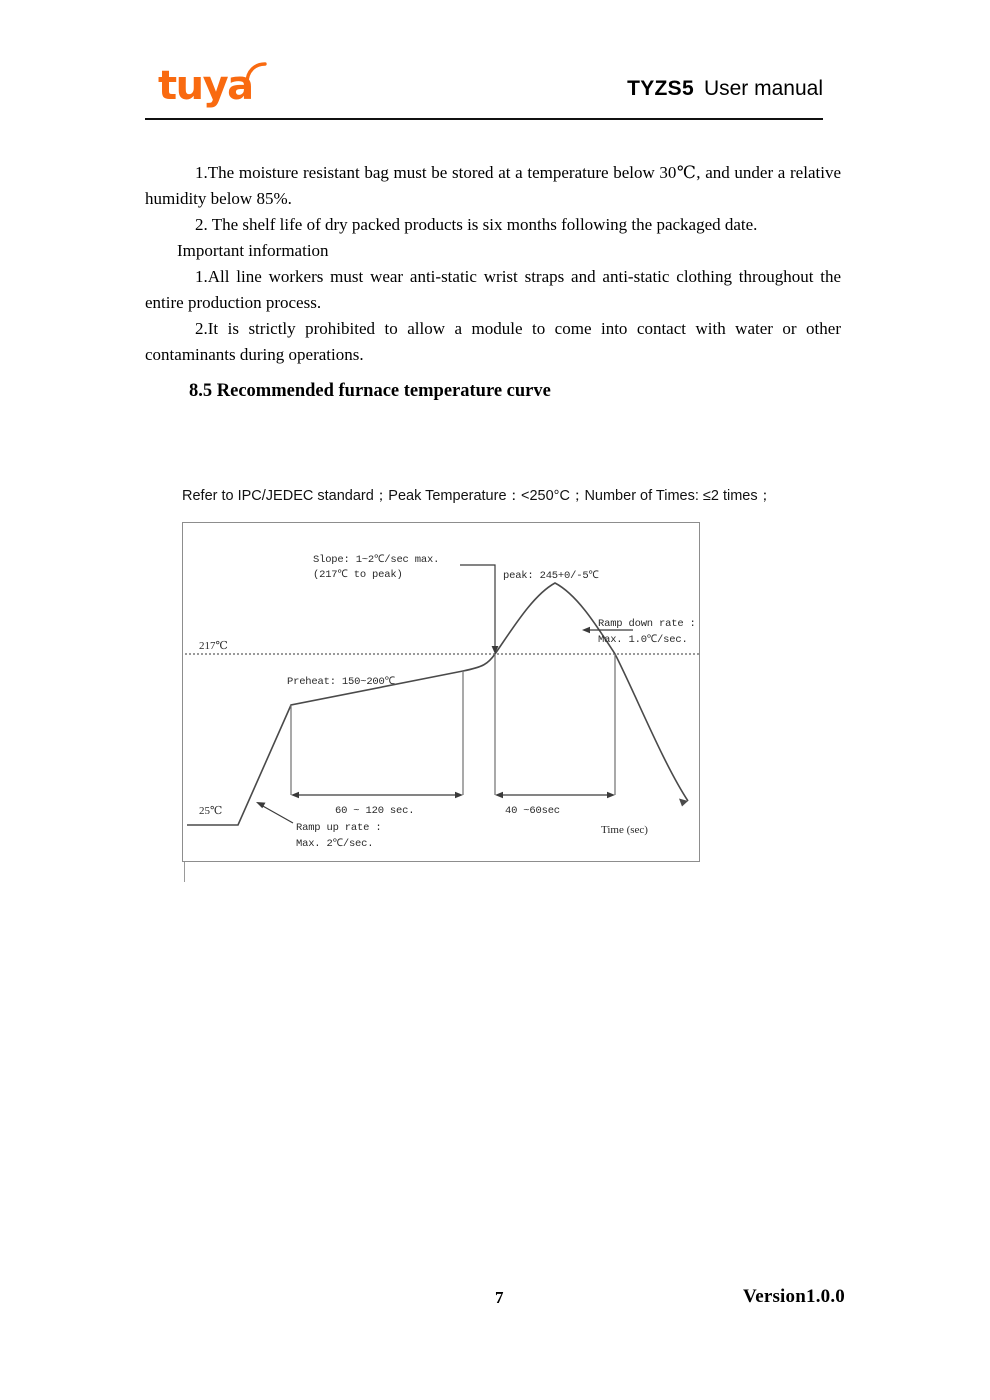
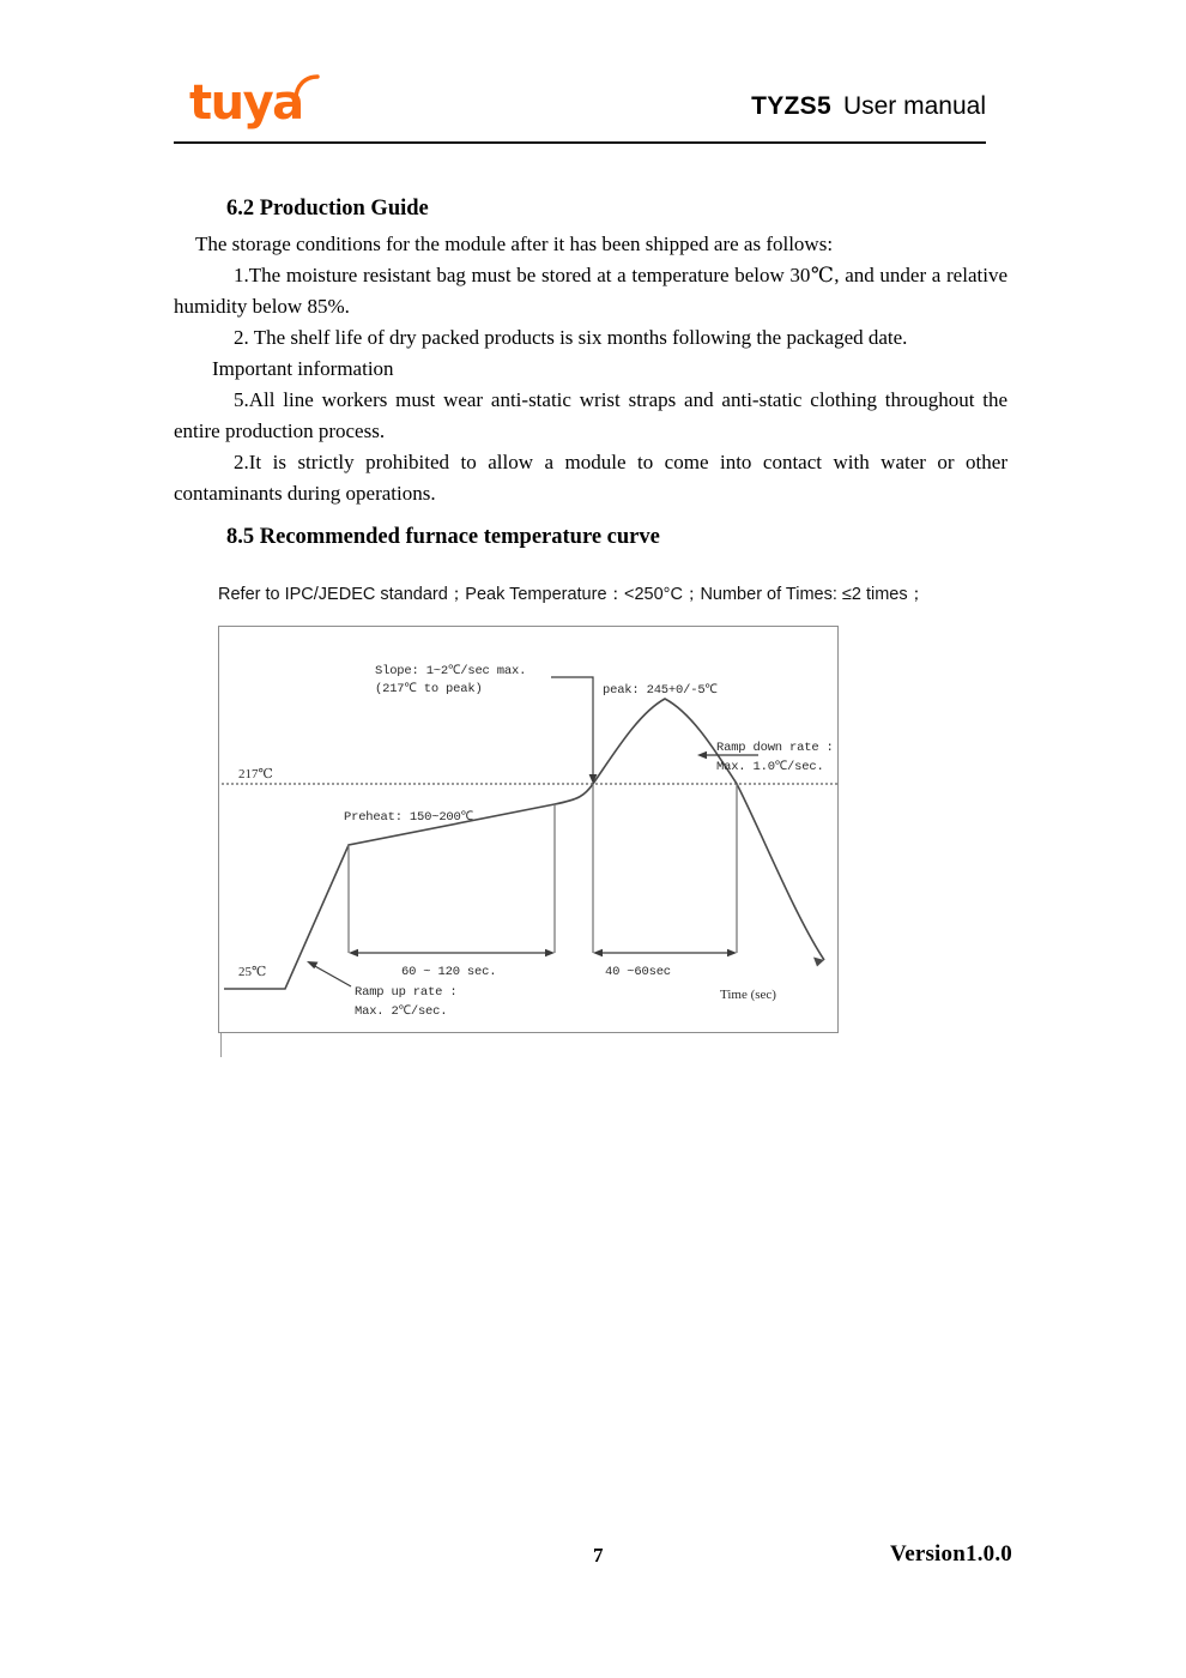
  tuya
  TYZS5 User manual
+ 6.2 Production Guide
+ The storage conditions for the module after it has been shipped are as follows:
  1.The moisture resistant bag must be stored at a temperature below 30℃, and under a relative humidity below 85%.
  2. The shelf life of dry packed products is six months following the packaged date.
  Important information
- 1.All line workers must wear anti-static wrist straps and anti-static clothing throughout the entire production process.
+ 5.All line workers must wear anti-static wrist straps and anti-static clothing throughout the entire production process.
  2.It is strictly prohibited to allow a module to come into contact with water or other contaminants during operations.
  8.5 Recommended furnace temperature curve
  Refer to IPC/JEDEC standard；Peak Temperature：<250°C；Number of Times: ≤2 times；
  217℃
  25℃
  Slope: 1~2℃/sec max.
  (217℃ to peak)
  peak: 245+0/-5℃
  Ramp down rate :
  Max. 1.0℃/sec.
  Preheat: 150~200℃
  60 ~ 120 sec.
  40 ~60sec
  Ramp up rate :
  Max. 2℃/sec.
  Time (sec)
  7
  Version1.0.0
